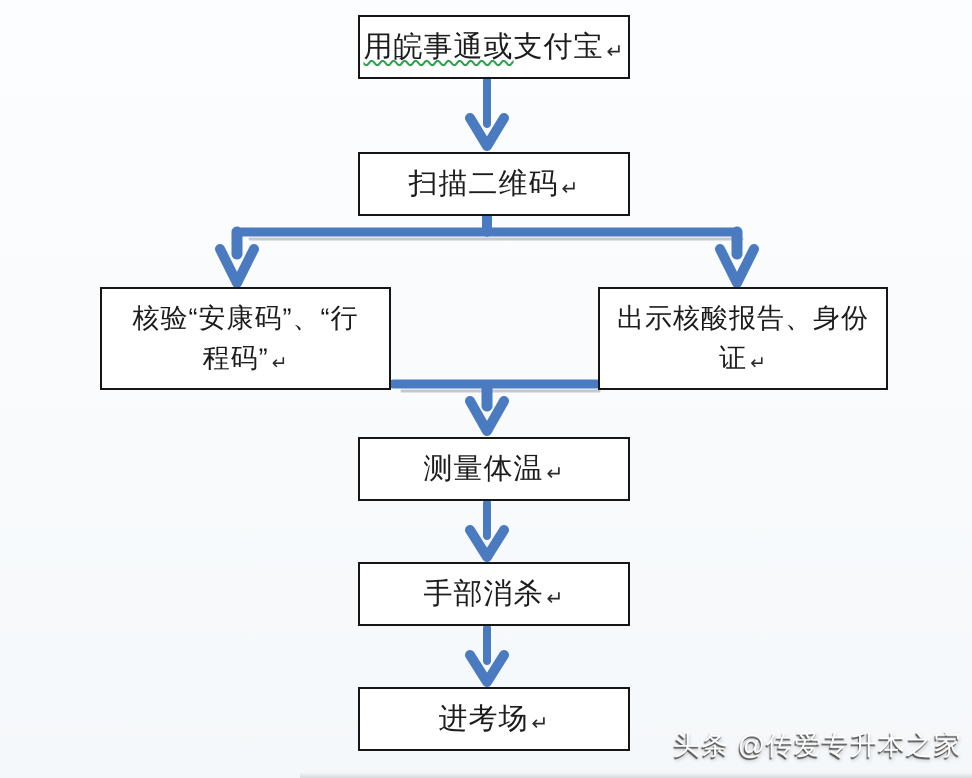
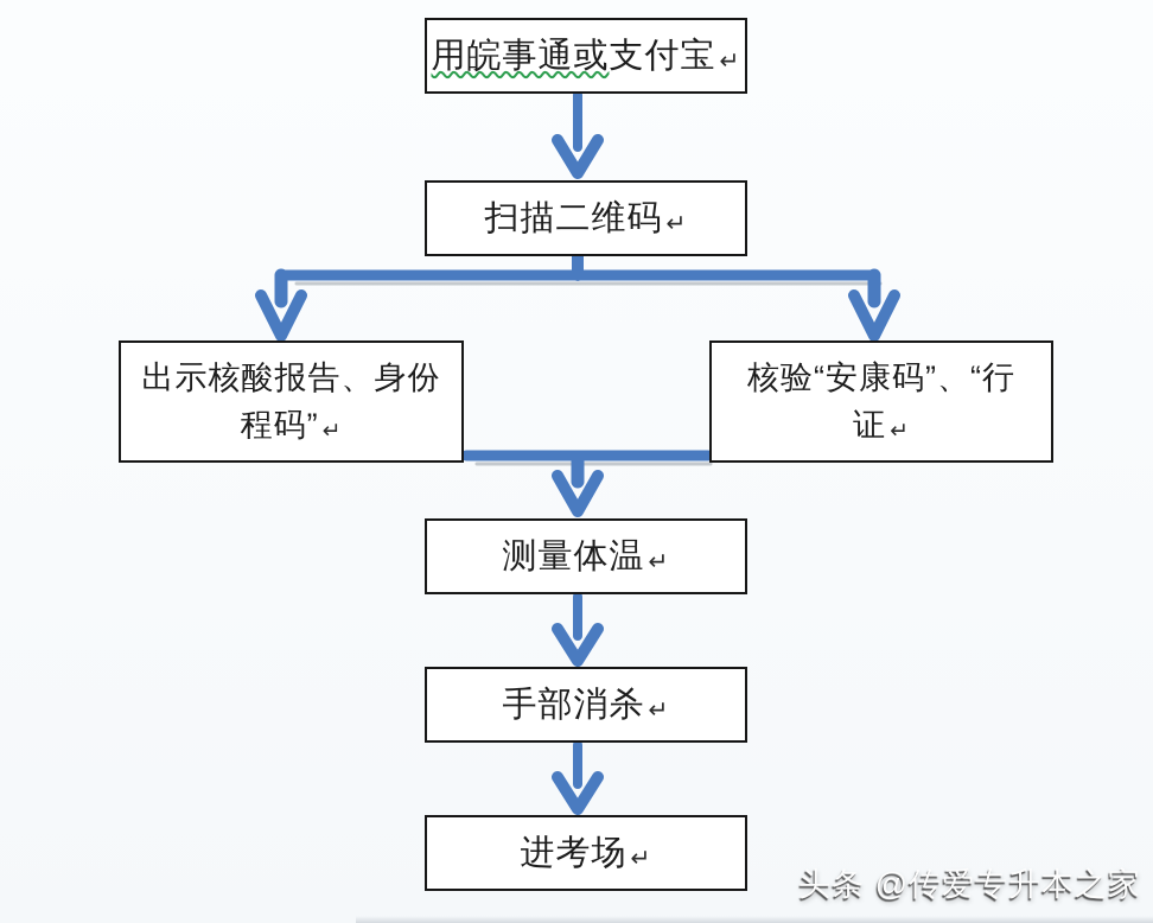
  用皖事通或支付宝 ↵
  扫描二维码 ↵
- 核验“安康码”、“行
+ 出示核酸报告、身份
  程码” ↵
- 出示核酸报告、身份
+ 核验“安康码”、“行
  证 ↵
  测量体温 ↵
  手部消杀 ↵
  进考场 ↵
  头条 @传爱专升本之家
